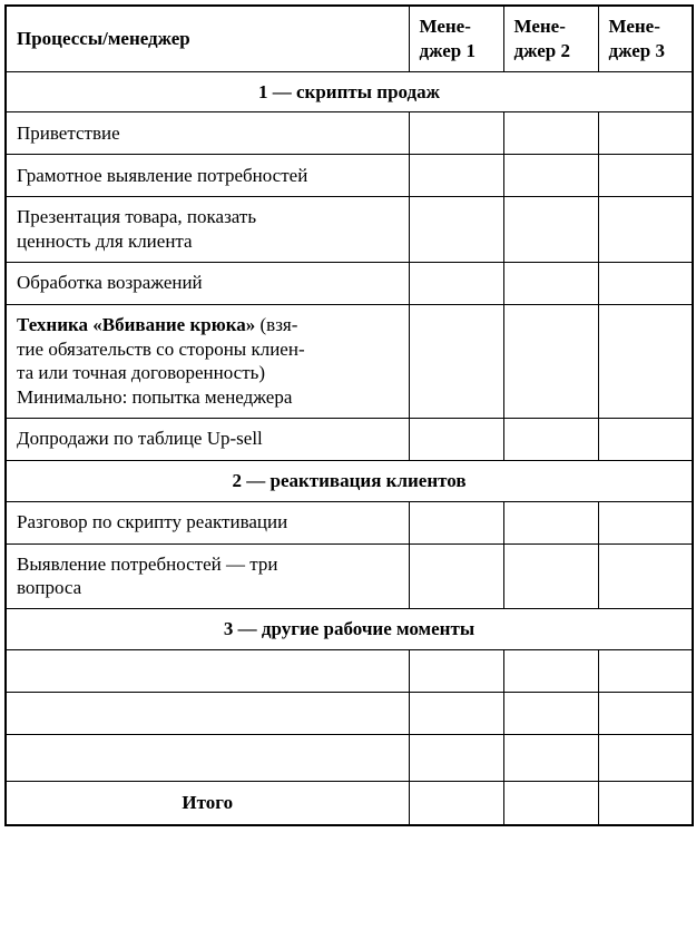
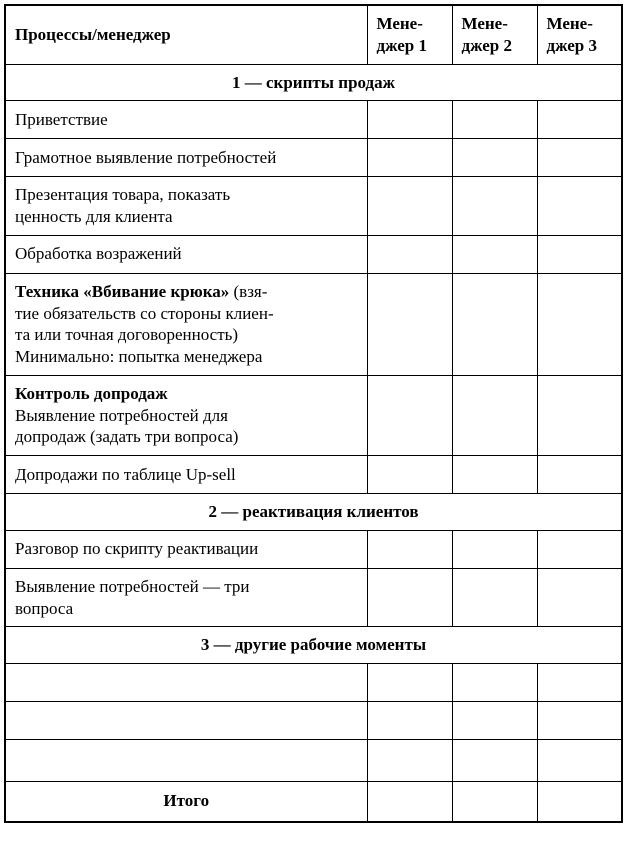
  Процессы/менеджер	Мене- джер 1	Мене- джер 2	Мене- джер 3
  1 — скрипты продаж
  Приветствие
  Грамотное выявление потребностей
  Презентация товара, показать ценность для клиента
  Обработка возражений
  Техника «Вбивание крюка» (взя- тие обязательств со стороны клиен- та или точная договоренность) Минимально: попытка менеджера
+ Контроль допродаж Выявление потребностей для допродаж (задать три вопроса)
  Допродажи по таблице Up-sell
  2 — реактивация клиентов
  Разговор по скрипту реактивации
  Выявление потребностей — три вопроса
  3 — другие рабочие моменты
  Итого
